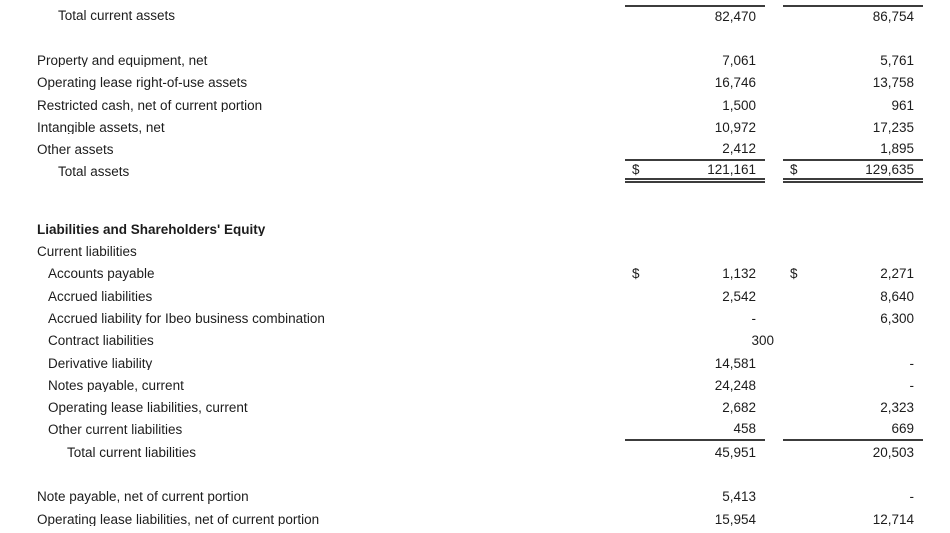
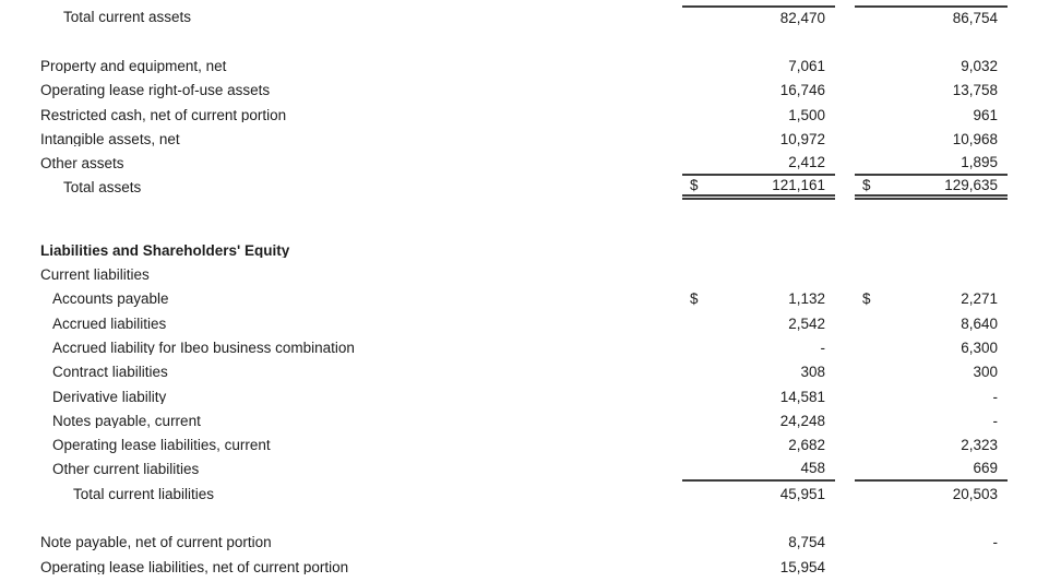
  Total current assets
  82,470
  86,754
  Property and equipment, net
  7,061
- 5,761
+ 9,032
  Operating lease right-of-use assets
  16,746
  13,758
  Restricted cash, net of current portion
  1,500
  961
  Intangible assets, net
  10,972
- 17,235
+ 10,968
  Other assets
  2,412
  1,895
  Total assets
  $
  121,161
  $
  129,635
  Liabilities and Shareholders' Equity
  Current liabilities
  Accounts payable
  $
  1,132
  $
  2,271
  Accrued liabilities
  2,542
  8,640
  Accrued liability for Ibeo business combination
  -
  6,300
  Contract liabilities
+ 308
  300
  Derivative liability
  14,581
  -
  Notes payable, current
  24,248
  -
  Operating lease liabilities, current
  2,682
  2,323
  Other current liabilities
  458
  669
  Total current liabilities
  45,951
  20,503
  Note payable, net of current portion
- 5,413
+ 8,754
  -
  Operating lease liabilities, net of current portion
  15,954
- 12,714
